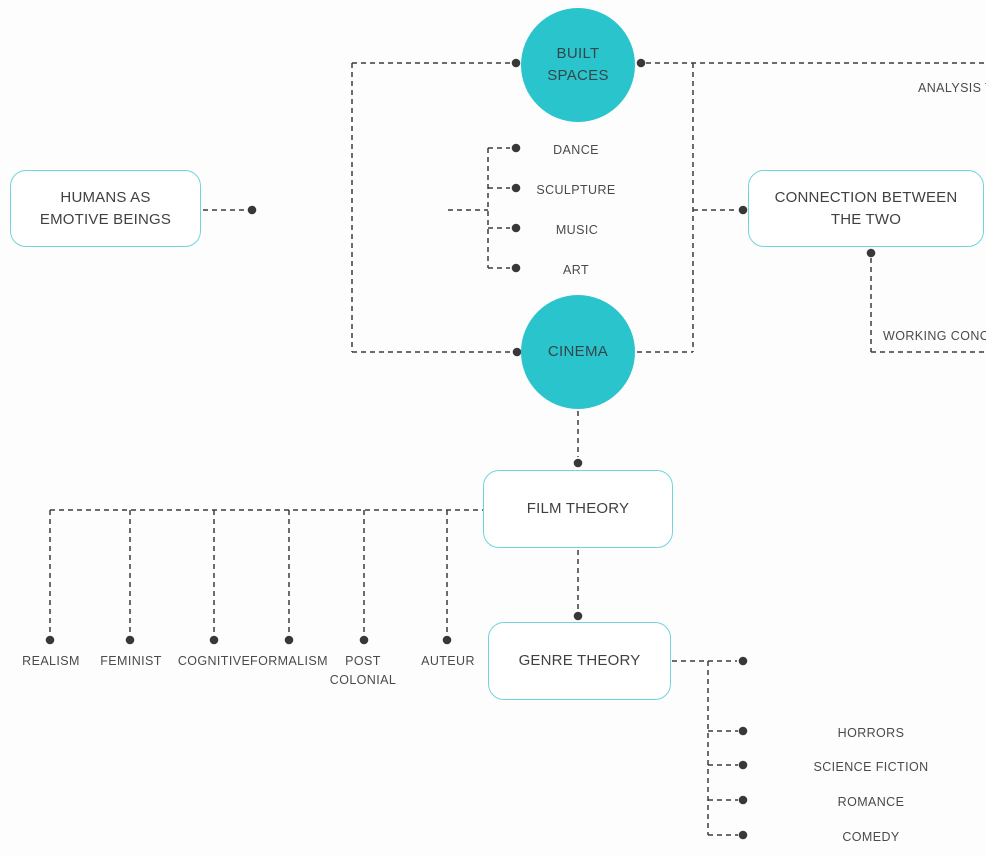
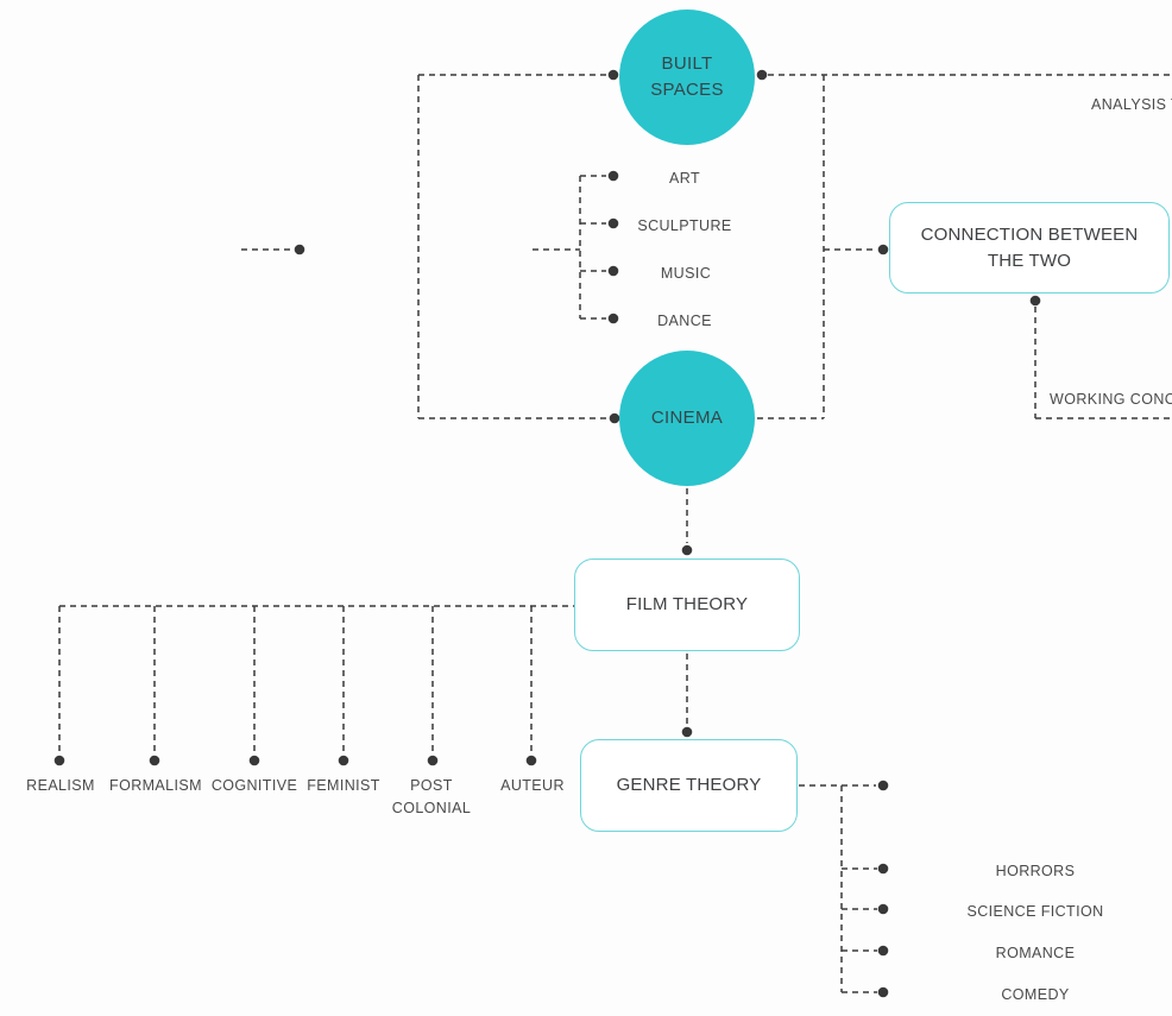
- HUMANS AS EMOTIVE BEINGS
  CONNECTION BETWEEN THE TWO
  FILM THEORY
  GENRE THEORY
  BUILT SPACES
  CINEMA
- DANCE
+ ART
  SCULPTURE
  MUSIC
- ART
+ DANCE
  REALISM
- FEMINIST
+ FORMALISM
  COGNITIVE
- FORMALISM
+ FEMINIST
  POST COLONIAL
  AUTEUR
  HORRORS
  SCIENCE FICTION
  ROMANCE
  COMEDY
  ANALYSIS
  WORKING CONC
